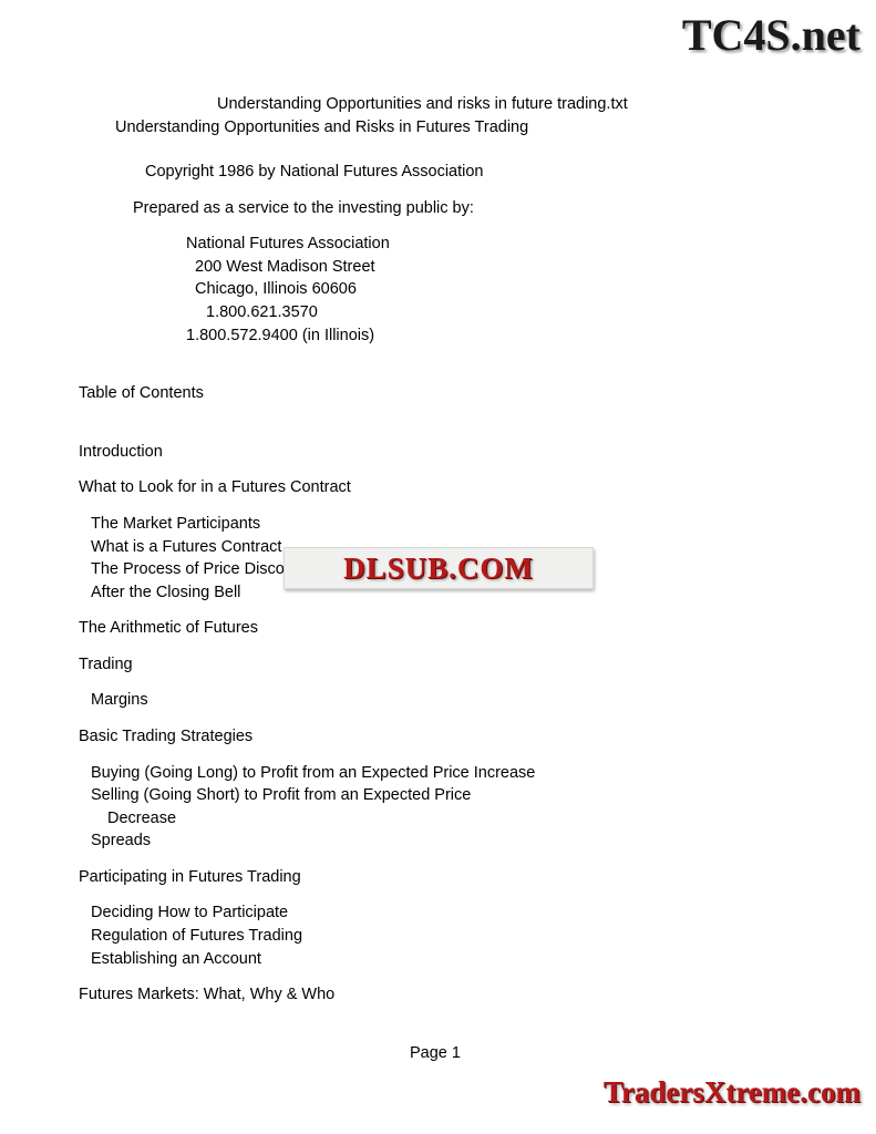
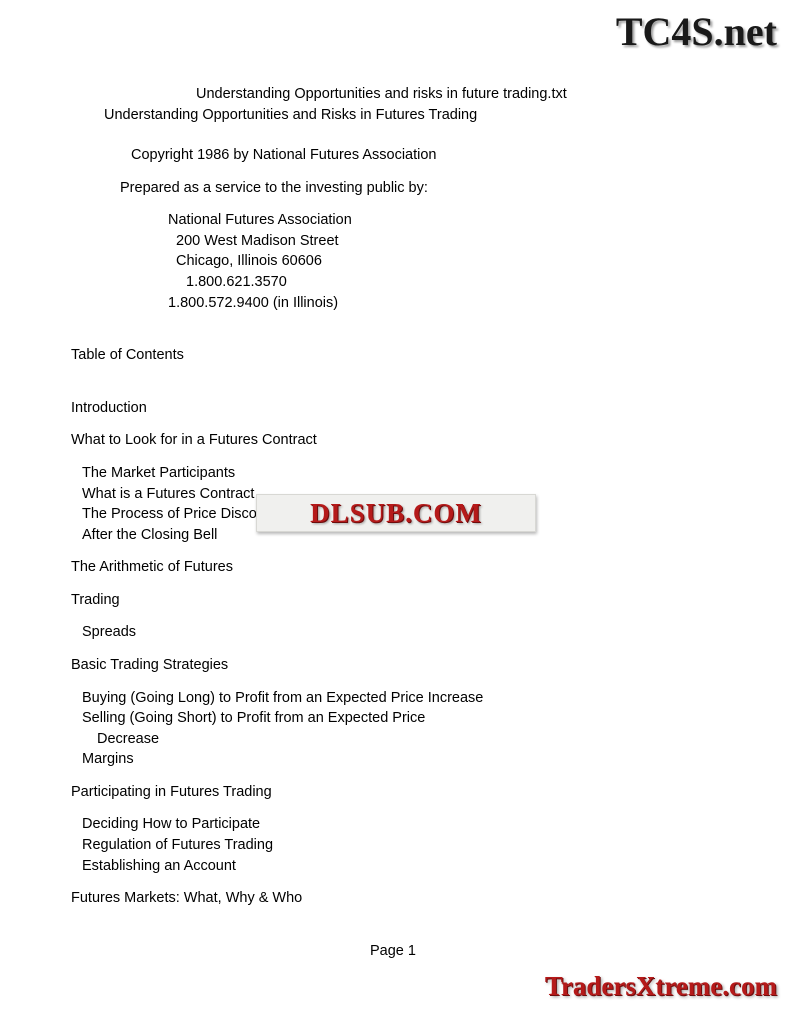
  TC4S.net
  Understanding Opportunities and risks in future trading.txt
  Understanding Opportunities and Risks in Futures Trading
  Copyright 1986 by National Futures Association
  Prepared as a service to the investing public by:
  National Futures Association
  200 West Madison Street
  Chicago, Illinois 60606
  1.800.621.3570
  1.800.572.9400 (in Illinois)
  Table of Contents
  Introduction
  What to Look for in a Futures Contract
  The Market Participants
  What is a Futures Contract
  The Process of Price Disco
  After the Closing Bell
  The Arithmetic of Futures
  Trading
- Margins
+ Spreads
  Basic Trading Strategies
  Buying (Going Long) to Profit from an Expected Price Increase
  Selling (Going Short) to Profit from an Expected Price
  Decrease
- Spreads
+ Margins
  Participating in Futures Trading
  Deciding How to Participate
  Regulation of Futures Trading
  Establishing an Account
  Futures Markets: What, Why & Who
  Page 1
  DLSUB.COM
  TradersXtreme.com
